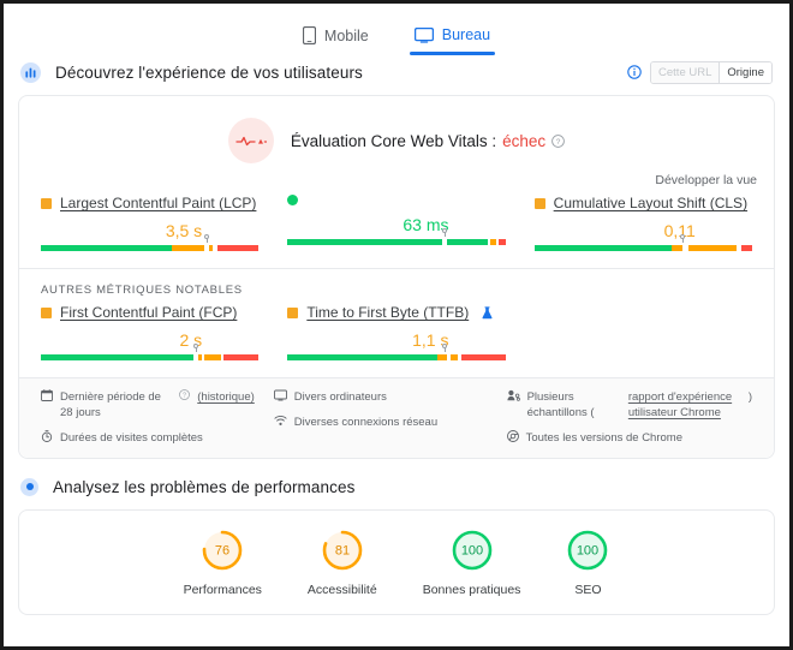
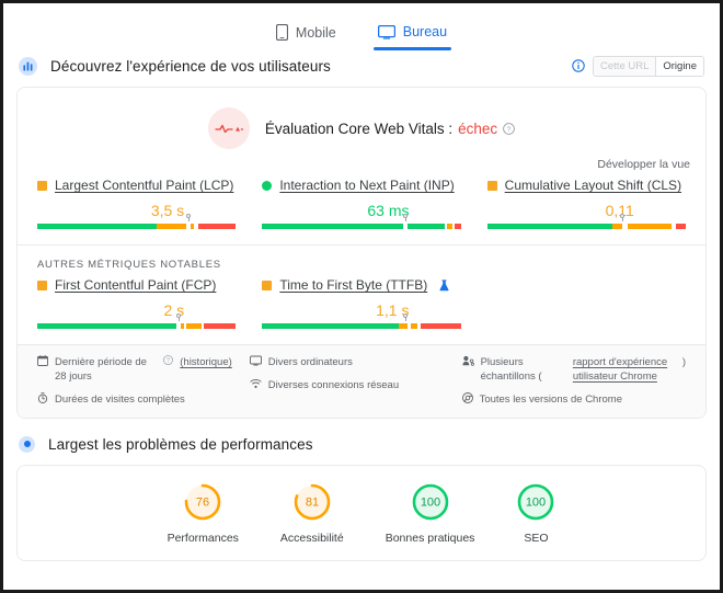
  Mobile
  Bureau
  Découvrez l'expérience de vos utilisateurs
  Cette URL
  Origine
  Évaluation Core Web Vitals :
  échec
  Développer la vue
  Largest Contentful Paint (LCP)
  3,5 s
+ Interaction to Next Paint (INP)
  63 ms
  Cumulative Layout Shift (CLS)
  0,11
  AUTRES MÉTRIQUES NOTABLES
  First Contentful Paint (FCP)
  2 s
  Time to First Byte (TTFB)
  1,1 s
  Dernière période de 28 jours
  (historique)
  Durées de visites complètes
  Divers ordinateurs
  Diverses connexions réseau
  Plusieurs échantillons (
  rapport d'expérience utilisateur Chrome
  )
  Toutes les versions de Chrome
- Analysez les problèmes de performances
+ Largest les problèmes de performances
  76
  Performances
  81
  Accessibilité
  100
  Bonnes pratiques
  100
  SEO
